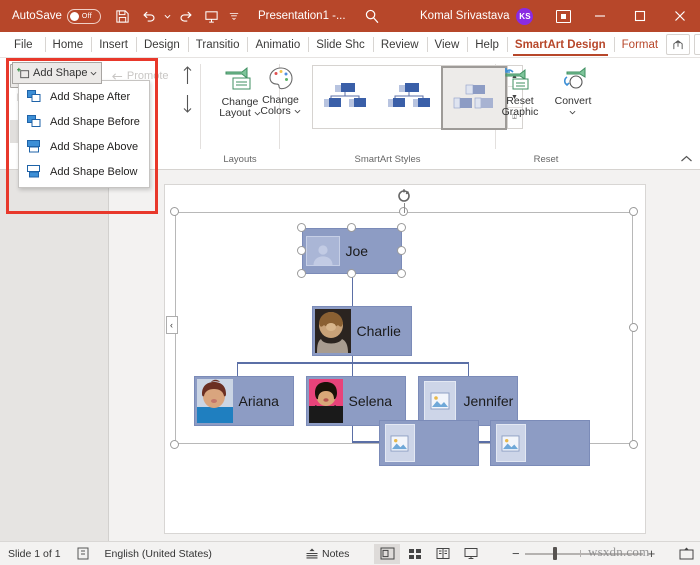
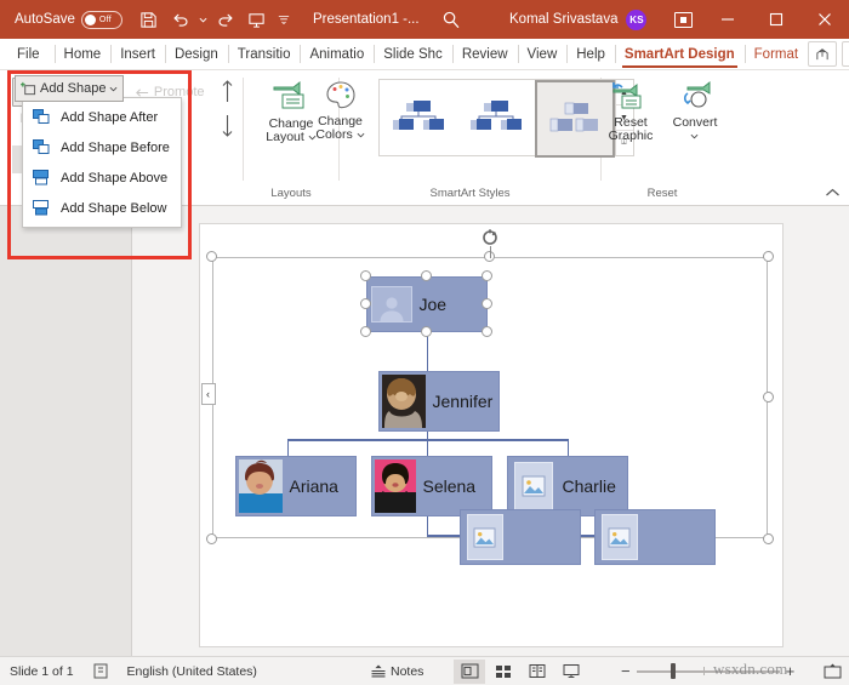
  AutoSave
  Presentation1 -...
  Komal Srivastava
  KS
  File
  Home
  Insert
  Design
  Transitio
  Animatio
  Slide Shc
  Review
  View
  Help
  SmartArt Design
  Format
  Promote
  Change
  Layout
  Layouts
  Change
  Colors
  SmartArt Styles
  Reset
  Graphic
  Convert
  Reset
  Joe
- Charlie
+ Jennifer
  Ariana
  Selena
- Jennifer
+ Charlie
  ‹
  Slide 1 of 1
  English (United States)
  Notes
  −
  +
  wsxdn.com
  Add Shape
  Add Shape After
  Add Shape Before
  Add Shape Above
  Add Shape Below
